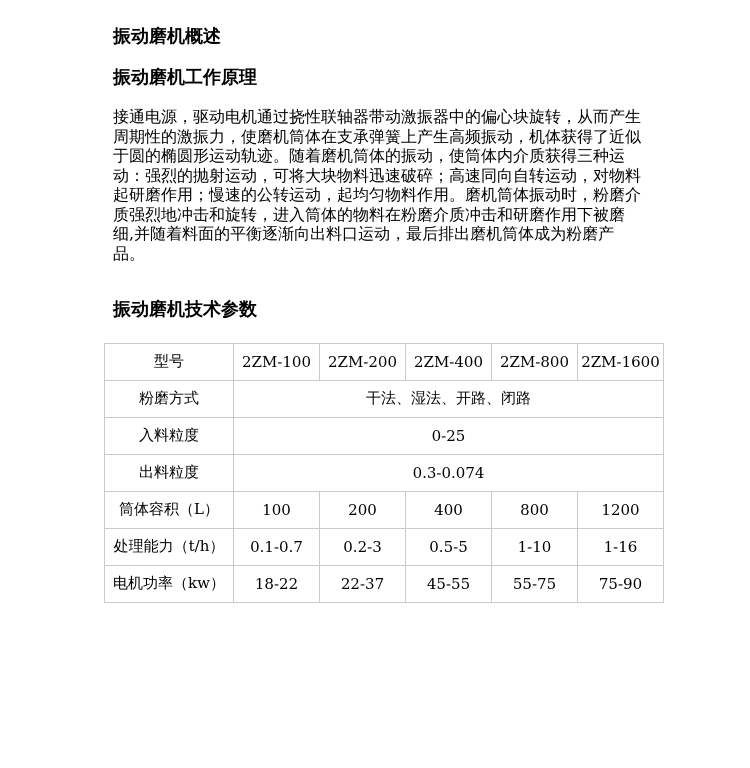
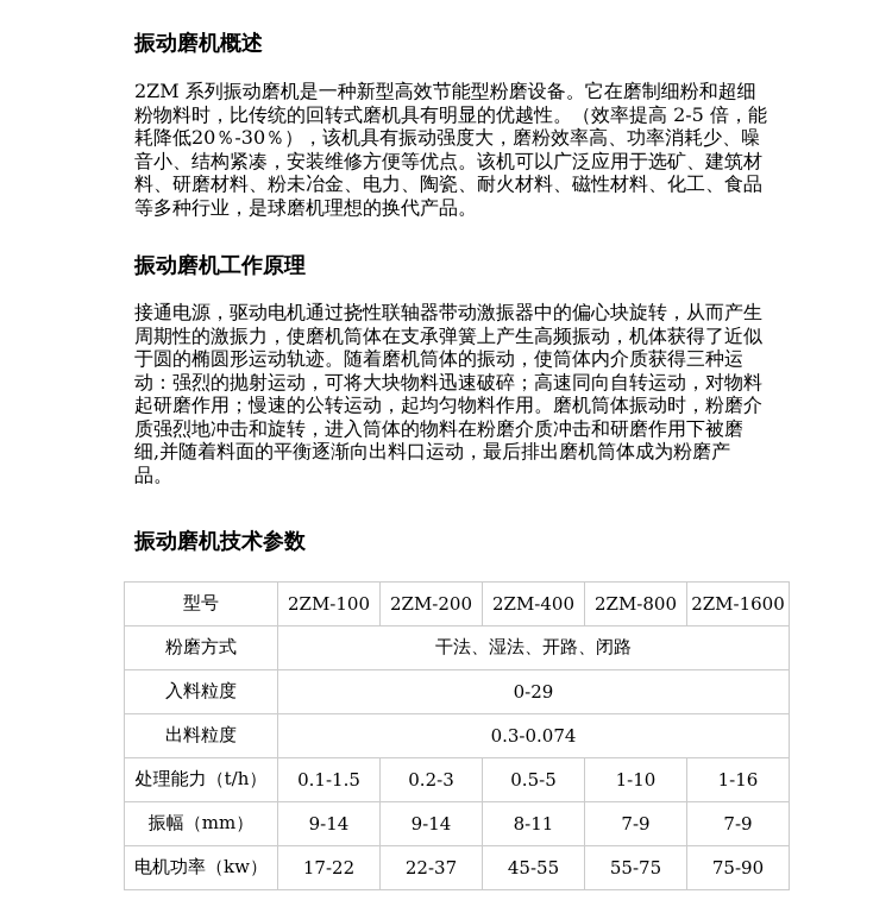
  振动磨机概述
+ 2ZM 系列振动磨机是一种新型高效节能型粉磨设备。它在磨制细粉和超细粉物料时，比传统的回转式磨机具有明显的优越性。（效率提高 2-5 倍，能耗降低20％-30％），该机具有振动强度大，磨粉效率高、功率消耗少、噪音小、结构紧凑，安装维修方便等优点。该机可以广泛应用于选矿、建筑材料、研磨材料、粉未冶金、电力、陶瓷、耐火材料、磁性材料、化工、食品等多种行业，是球磨机理想的换代产品。
  振动磨机工作原理
  接通电源，驱动电机通过挠性联轴器带动激振器中的偏心块旋转，从而产生周期性的激振力，使磨机筒体在支承弹簧上产生高频振动，机体获得了近似于圆的椭圆形运动轨迹。随着磨机筒体的振动，使筒体内介质获得三种运动：强烈的抛射运动，可将大块物料迅速破碎；高速同向自转运动，对物料起研磨作用；慢速的公转运动，起均匀物料作用。磨机筒体振动时，粉磨介质强烈地冲击和旋转，进入筒体的物料在粉磨介质冲击和研磨作用下被磨细,并随着料面的平衡逐渐向出料口运动，最后排出磨机筒体成为粉磨产品。
  振动磨机技术参数
  型号	2ZM-100	2ZM-200	2ZM-400	2ZM-800	2ZM-1600
  粉磨方式	干法、湿法、开路、闭路
- 入料粒度	0-25
+ 入料粒度	0-29
  出料粒度	0.3-0.074
- 筒体容积（L）	100	200	400	800	1200
- 处理能力（t/h）	0.1-0.7	0.2-3	0.5-5	1-10	1-16
+ 处理能力（t/h）	0.1-1.5	0.2-3	0.5-5	1-10	1-16
+ 振幅（mm）	9-14	9-14	8-11	7-9	7-9
- 电机功率（kw）	18-22	22-37	45-55	55-75	75-90
+ 电机功率（kw）	17-22	22-37	45-55	55-75	75-90
